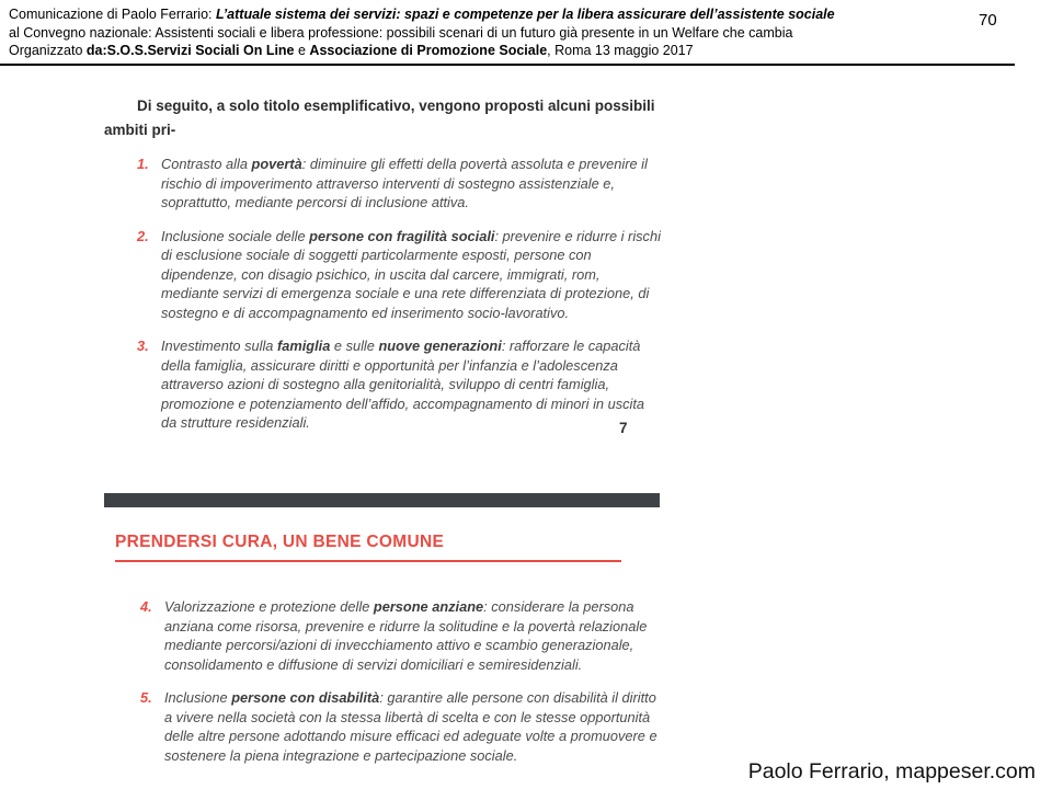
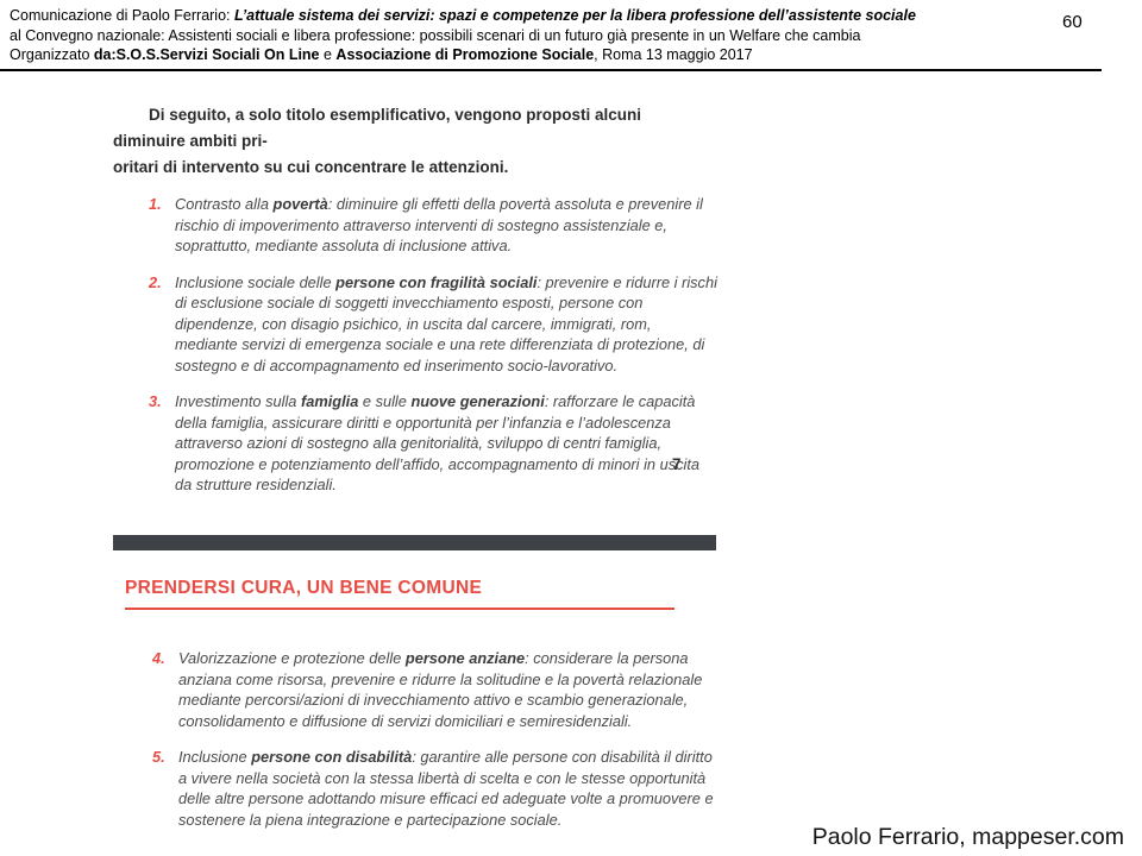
- Comunicazione di Paolo Ferrario: L’attuale sistema dei servizi: spazi e competenze per la libera assicurare dell’assistente sociale
+ Comunicazione di Paolo Ferrario: L’attuale sistema dei servizi: spazi e competenze per la libera professione dell’assistente sociale
  al Convegno nazionale: Assistenti sociali e libera professione: possibili scenari di un futuro già presente in un Welfare che cambia
  Organizzato da:S.O.S.Servizi Sociali On Line e Associazione di Promozione Sociale, Roma 13 maggio 2017
- 70
+ 60
- Di seguito, a solo titolo esemplificativo, vengono proposti alcuni possibili ambiti pri-
+ Di seguito, a solo titolo esemplificativo, vengono proposti alcuni diminuire ambiti pri-
+ oritari di intervento su cui concentrare le attenzioni.
  1.
- Contrasto alla povertà: diminuire gli effetti della povertà assoluta e prevenire il rischio di impoverimento attraverso interventi di sostegno assistenziale e, soprattutto, mediante percorsi di inclusione attiva.
+ Contrasto alla povertà: diminuire gli effetti della povertà assoluta e prevenire il rischio di impoverimento attraverso interventi di sostegno assistenziale e, soprattutto, mediante assoluta di inclusione attiva.
  2.
- Inclusione sociale delle persone con fragilità sociali: prevenire e ridurre i rischi di esclusione sociale di soggetti particolarmente esposti, persone con dipendenze, con disagio psichico, in uscita dal carcere, immigrati, rom, mediante servizi di emergenza sociale e una rete differenziata di protezione, di sostegno e di accompagnamento ed inserimento socio-lavorativo.
+ Inclusione sociale delle persone con fragilità sociali: prevenire e ridurre i rischi di esclusione sociale di soggetti invecchiamento esposti, persone con dipendenze, con disagio psichico, in uscita dal carcere, immigrati, rom, mediante servizi di emergenza sociale e una rete differenziata di protezione, di sostegno e di accompagnamento ed inserimento socio-lavorativo.
  3.
  Investimento sulla famiglia e sulle nuove generazioni: rafforzare le capacità della famiglia, assicurare diritti e opportunità per l’infanzia e l’adolescenza attraverso azioni di sostegno alla genitorialità, sviluppo di centri famiglia, promozione e potenziamento dell’affido, accompagnamento di minori in uscita da strutture residenziali.
  7
  PRENDERSI CURA, UN BENE COMUNE
  4.
  Valorizzazione e protezione delle persone anziane: considerare la persona anziana come risorsa, prevenire e ridurre la solitudine e la povertà relazionale mediante percorsi/azioni di invecchiamento attivo e scambio generazionale, consolidamento e diffusione di servizi domiciliari e semiresidenziali.
  5.
  Inclusione persone con disabilità: garantire alle persone con disabilità il diritto a vivere nella società con la stessa libertà di scelta e con le stesse opportunità delle altre persone adottando misure efficaci ed adeguate volte a promuovere e sostenere la piena integrazione e partecipazione sociale.
  Paolo Ferrario, mappeser.com
